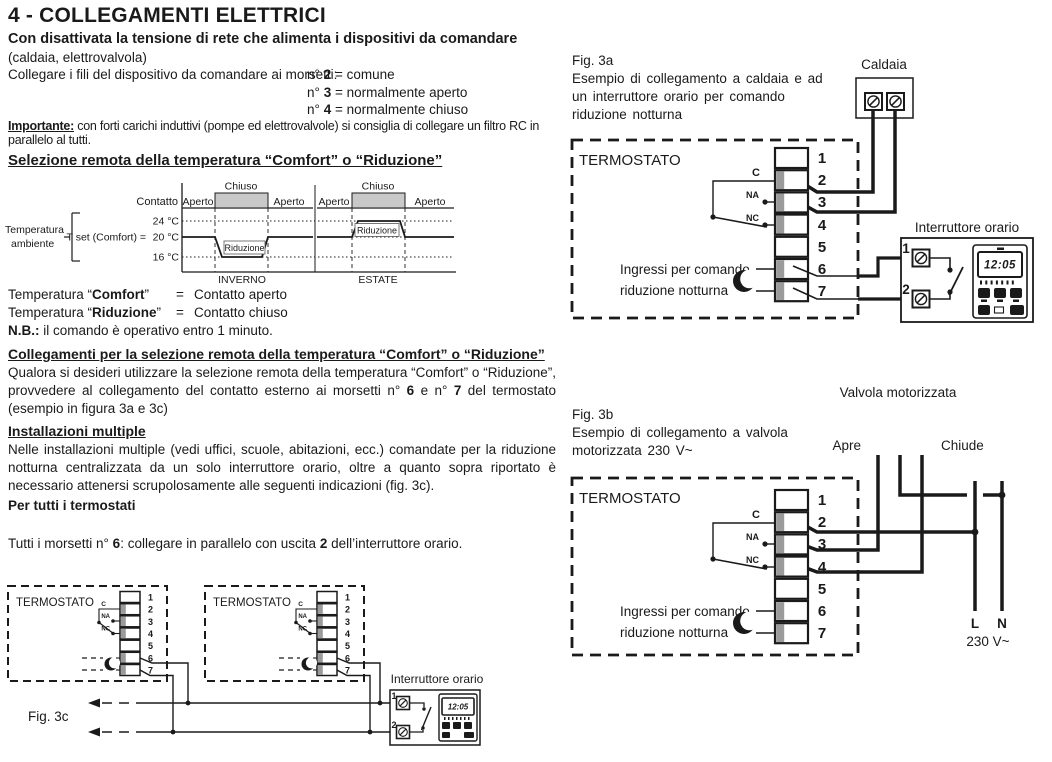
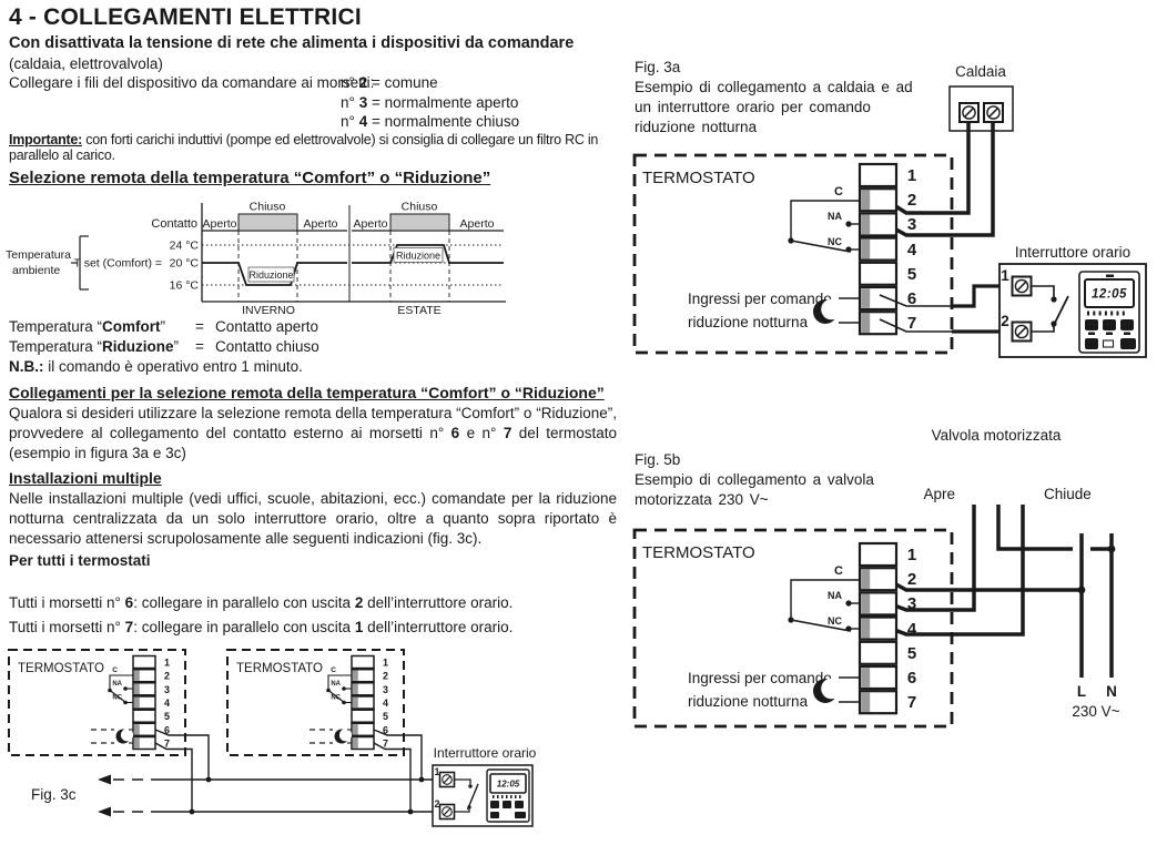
  4 - COLLEGAMENTI ELETTRICI
  Con disattivata la tensione di rete che alimenta i dispositivi da comandare
  (caldaia, elettrovalvola)
  Collegare i fili del dispositivo da comandare ai morsetti:
  n° 2 = comune
  n° 3 = normalmente aperto
  n° 4 = normalmente chiuso
- Importante: con forti carichi induttivi (pompe ed elettrovalvole) si consiglia di collegare un filtro RC in parallelo al tutti.
+ Importante: con forti carichi induttivi (pompe ed elettrovalvole) si consiglia di collegare un filtro RC in parallelo al carico.
  Selezione remota della temperatura “Comfort” o “Riduzione”
  Riduzione
  Riduzione
  Chiuso
  Chiuso
  Aperto
  Aperto
  Aperto
  Aperto
  Contatto
  24 °C
  set (Comfort) =
  20 °C
  16 °C
  INVERNO
  ESTATE
  Temperatura
  ambiente
  Temperatura “Comfort”
  =
  Contatto aperto
  Temperatura “Riduzione”
  =
  Contatto chiuso
  N.B.: il comando è operativo entro 1 minuto.
  Collegamenti per la selezione remota della temperatura “Comfort” o “Riduzione”
  Qualora si desideri utilizzare la selezione remota della temperatura “Comfort” o “Riduzione”, provvedere al collegamento del contatto esterno ai morsetti n° 6 e n° 7 del termostato (esempio in figura 3a e 3c)
  Installazioni multiple
  Nelle installazioni multiple (vedi uffici, scuole, abitazioni, ecc.) comandate per la riduzione notturna centralizzata da un solo interruttore orario, oltre a quanto sopra riportato è necessario attenersi scrupolosamente alle seguenti indicazioni (fig. 3c).
  Per tutti i termostati
  Tutti i morsetti n° 6: collegare in parallelo con uscita 2 dell’interruttore orario.
+ Tutti i morsetti n° 7: collegare in parallelo con uscita 1 dell’interruttore orario.
  Fig. 3a
  Esempio di collegamento a caldaia e ad
  un interruttore orario per comando
  riduzione notturna
  Caldaia
  TERMOSTATO
  1
  2
  3
  4
  5
  6
  7
  C
  NA
  NC
  Ingressi per comando
  riduzione notturna
  Interruttore orario
  1
  2
  12:05
- Fig. 3b
+ Fig. 5b
  Esempio di collegamento a valvola
  motorizzata 230 V~
  Valvola motorizzata
  Apre
  Chiude
  L
  N
  230 V~
  TERMOSTATO
  1
  2
  3
  4
  5
  6
  7
  C
  NA
  NC
  Ingressi per comando
  riduzione notturna
  TERMOSTATO
  1
  2
  3
  4
  5
  6
  7
  TERMOSTATO
  1
  2
  3
  4
  5
  6
  7
  Interruttore orario
  1
  2
  12:05
  Fig. 3c
